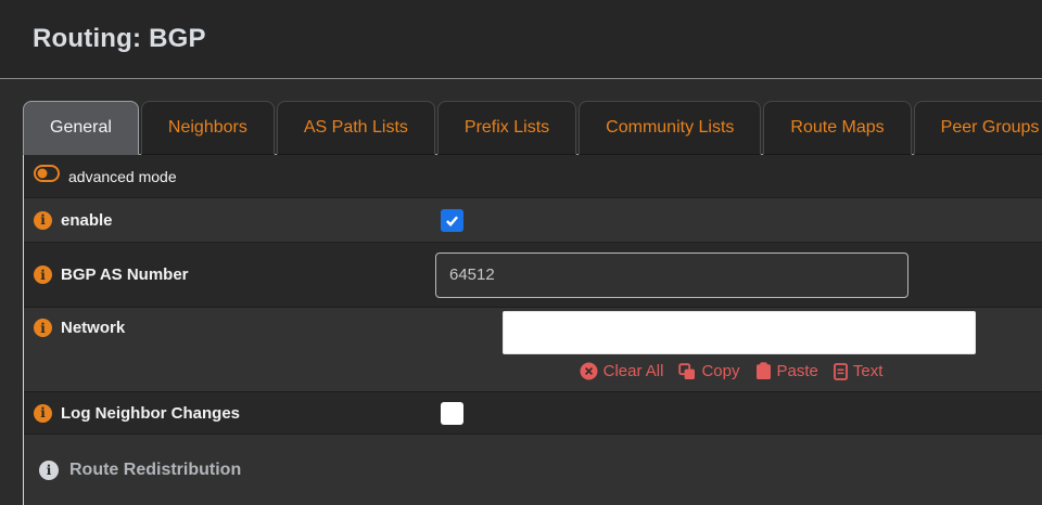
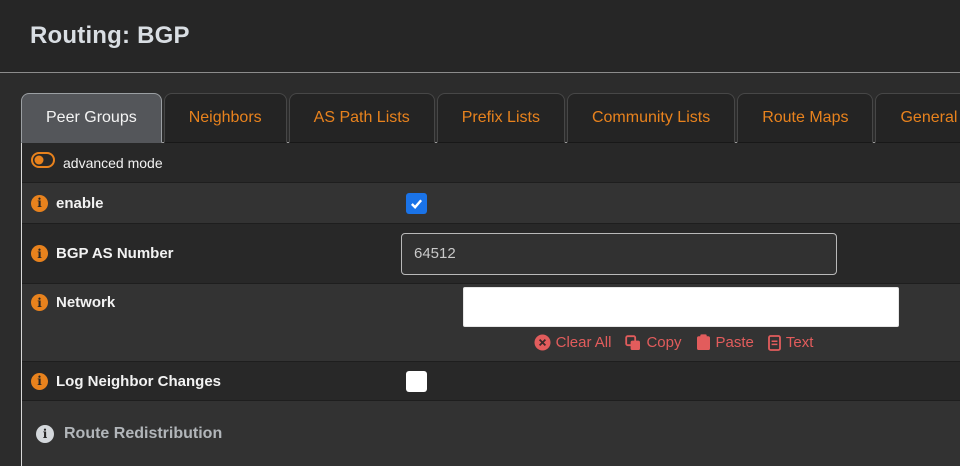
  Routing: BGP
- General
+ Peer Groups
  Neighbors
  AS Path Lists
  Prefix Lists
  Community Lists
  Route Maps
- Peer Groups
+ General
  advanced mode
  enable
  BGP AS Number
  64512
  Network
  Clear All
  Copy
  Paste
  Text
  Log Neighbor Changes
  Route Redistribution
